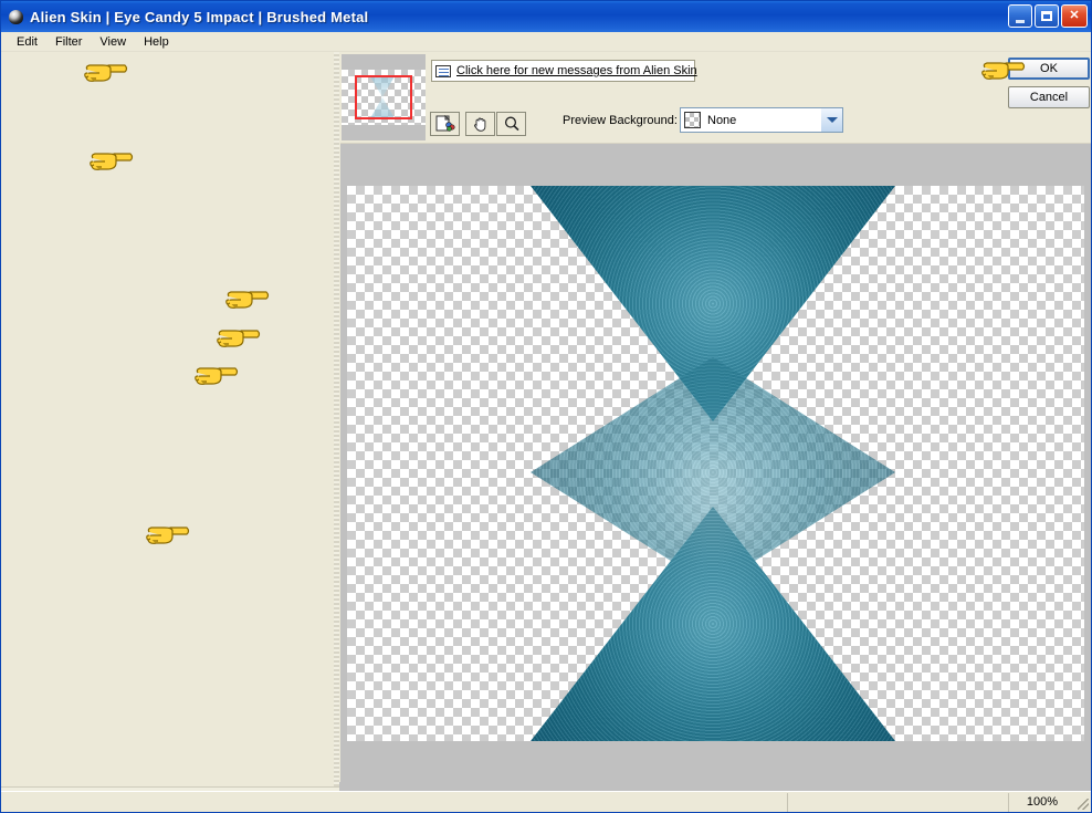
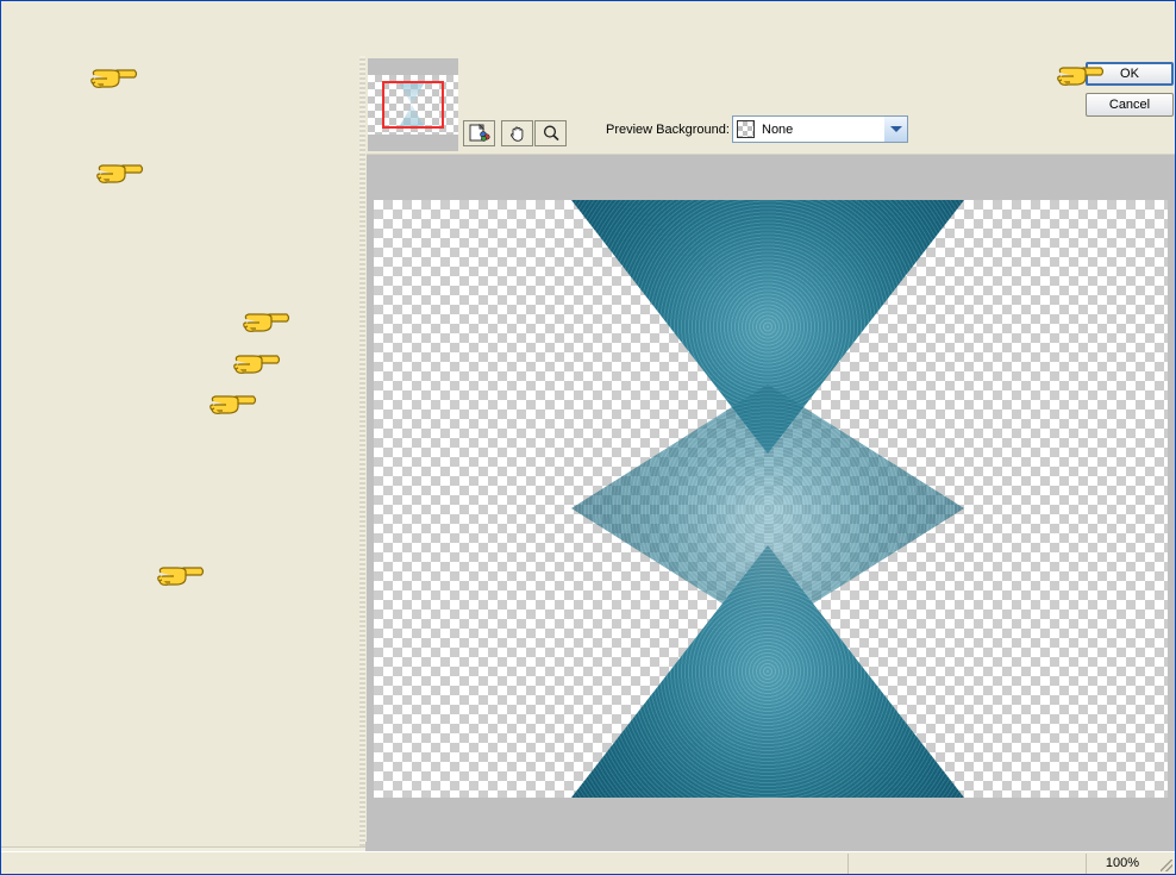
- Alien Skin | Eye Candy 5 Impact | Brushed Metal
- ✕
- Edit
- Filter
- View
- Help
- Click here for new messages from Alien Skin
  Preview Background:
  None
  OK
  Cancel
  100%
